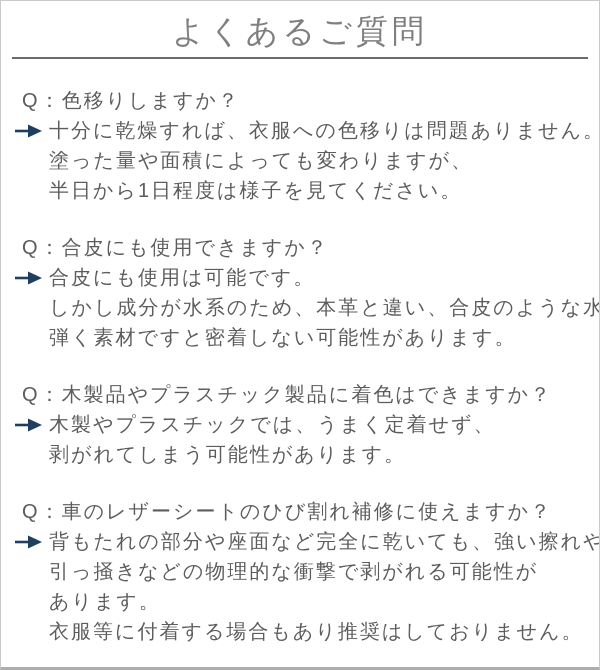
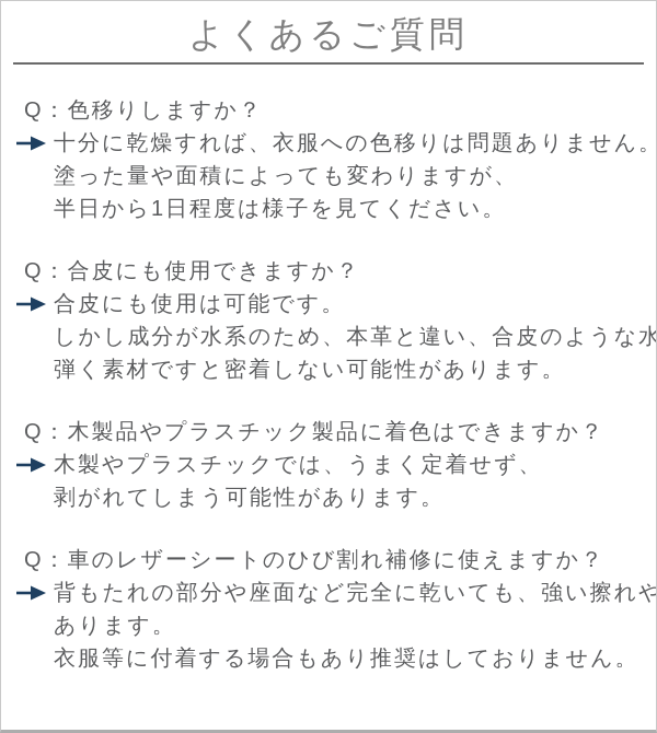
  よくあるご質問
  Q：色移りしますか？
  十分に乾燥すれば、衣服への色移りは問題ありません。
  塗った量や面積によっても変わりますが、
  半日から1日程度は様子を見てください。
  Q：合皮にも使用できますか？
  合皮にも使用は可能です。
  しかし成分が水系のため、本革と違い、合皮のような水
  弾く素材ですと密着しない可能性があります。
  Q：木製品やプラスチック製品に着色はできますか？
  木製やプラスチックでは、うまく定着せず、
  剥がれてしまう可能性があります。
  Q：車のレザーシートのひび割れ補修に使えますか？
  背もたれの部分や座面など完全に乾いても、強い擦れや
- 引っ掻きなどの物理的な衝撃で剥がれる可能性が
  あります。
  衣服等に付着する場合もあり推奨はしておりません。
